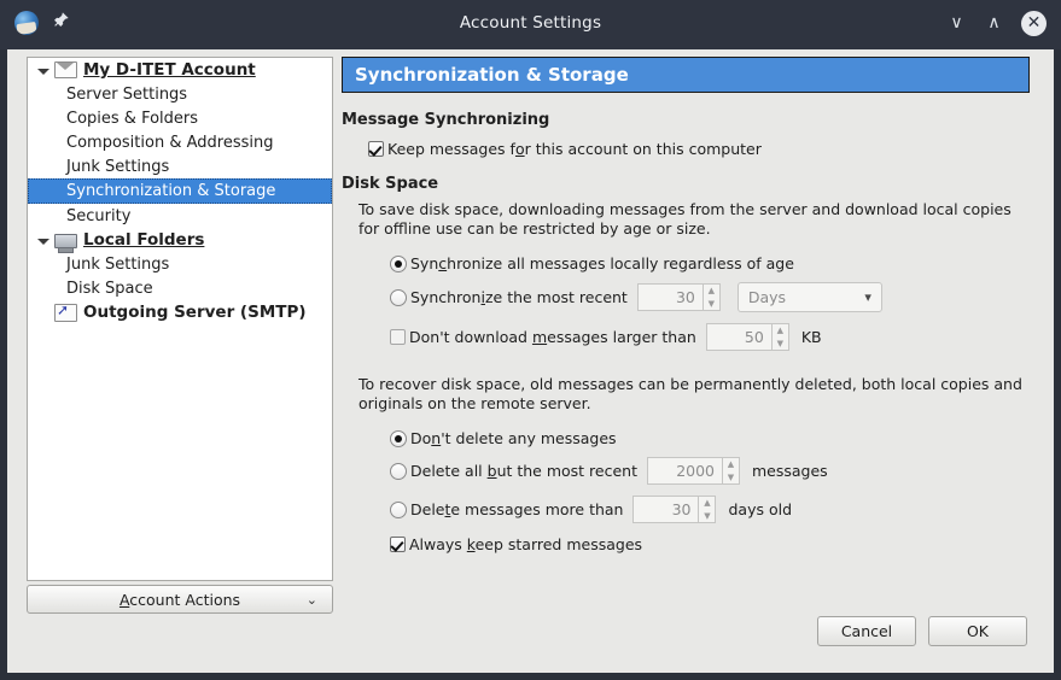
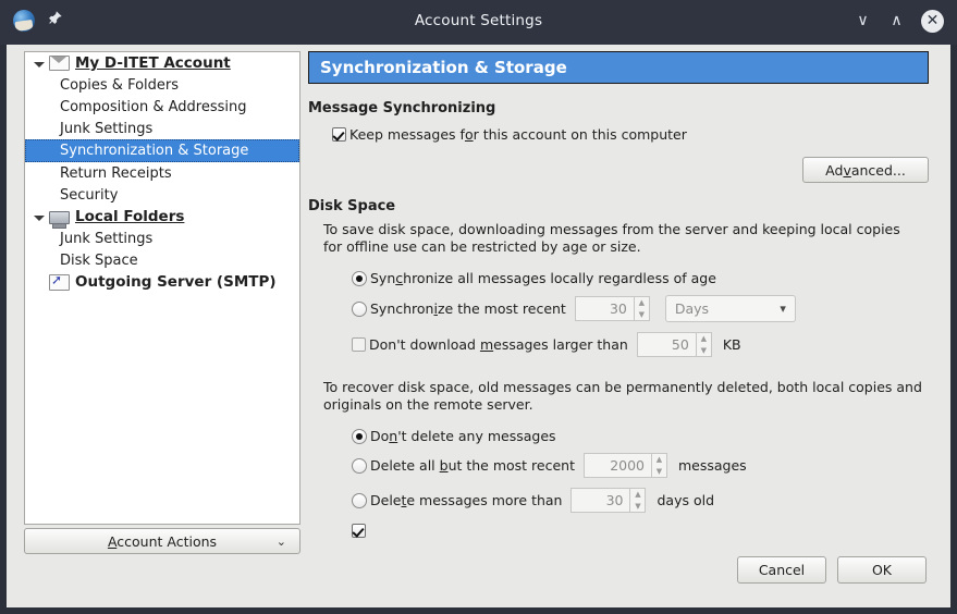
  Account Settings
  ∨
  ∧
  ✕
  My D-ITET Account
- Server Settings
  Copies & Folders
  Composition & Addressing
  Junk Settings
  Synchronization & Storage
+ Return Receipts
  Security
  Local Folders
  Junk Settings
  Disk Space
  Outgoing Server (SMTP)
  Account Actions
  ⌄
  Synchronization & Storage
  Message Synchronizing
  Keep messages for this account on this computer
+ Ad
+ v
+ anced...
  Disk Space
- To save disk space, downloading messages from the server and download local copies for offline use can be restricted by age or size.
+ To save disk space, downloading messages from the server and keeping local copies for offline use can be restricted by age or size.
  Synchronize all messages locally regardless of age
  Synchronize the most recent
  30
  ▲
  ▼
  Days
  ▾
  Don't download messages larger than
  50
  ▲
  ▼
  KB
  To recover disk space, old messages can be permanently deleted, both local copies and originals on the remote server.
  Don't delete any messages
  Delete all but the most recent
  2000
  ▲
  ▼
  messages
  Delete messages more than
  30
  ▲
  ▼
  days old
- Always keep starred messages
  Cancel
  OK
